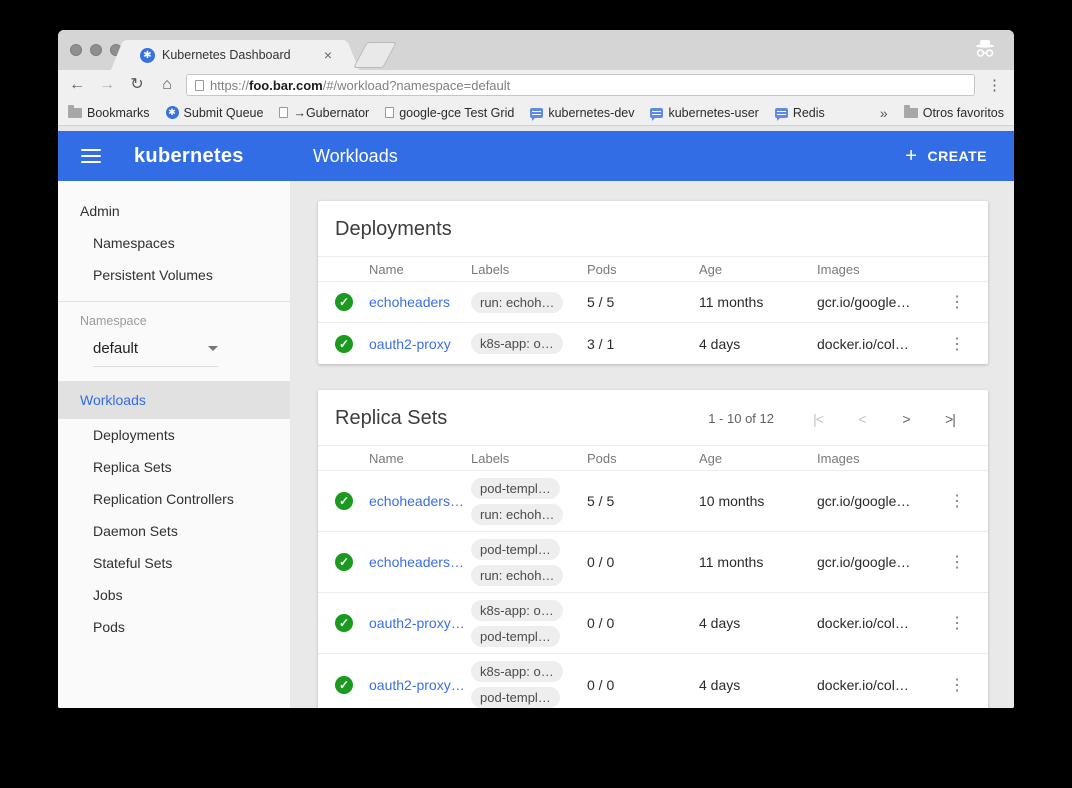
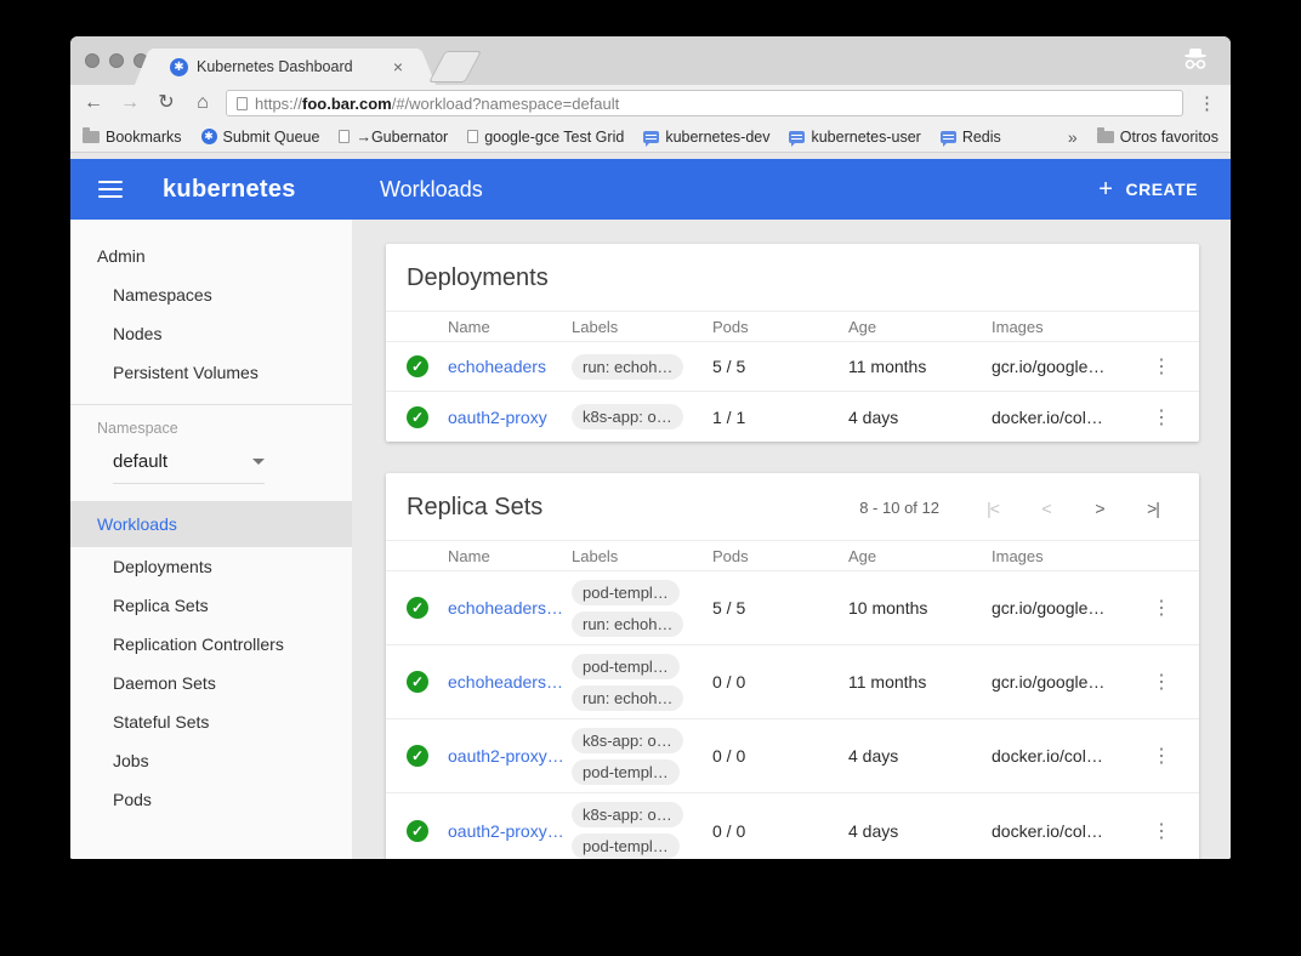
  ✱
  Kubernetes Dashboard
  ×
  ←
  →
  ↻
  ⌂
  https://foo.bar.com/#/workload?namespace=default
  ⋮
  Bookmarks
  ✱
  Submit Queue
  →Gubernator
  google-gce Test Grid
  kubernetes-dev
  kubernetes-user
  Redis
  »
  Otros favoritos
  kubernetes
  Workloads
  +
  CREATE
  Admin
  Namespaces
+ Nodes
  Persistent Volumes
  Namespace
  default
  Workloads
  Deployments
  Replica Sets
  Replication Controllers
  Daemon Sets
  Stateful Sets
  Jobs
  Pods
  Deployments
  Name
  Labels
  Pods
  Age
  Images
  ✓
  echoheaders
  run: echoh…
  5 / 5
  11 months
  gcr.io/google…
  ⋮
  ✓
  oauth2-proxy
  k8s-app: o…
- 3 / 1
+ 1 / 1
  4 days
  docker.io/col…
  ⋮
  Replica Sets
- 1 - 10 of 12
+ 8 - 10 of 12
  |<
  <
  >
  >|
  Name
  Labels
  Pods
  Age
  Images
  ✓
  echoheaders…
  pod-templ…
  run: echoh…
  5 / 5
  10 months
  gcr.io/google…
  ⋮
  ✓
  echoheaders…
  pod-templ…
  run: echoh…
  0 / 0
  11 months
  gcr.io/google…
  ⋮
  ✓
  oauth2-proxy…
  k8s-app: o…
  pod-templ…
  0 / 0
  4 days
  docker.io/col…
  ⋮
  ✓
  oauth2-proxy…
  k8s-app: o…
  pod-templ…
  0 / 0
  4 days
  docker.io/col…
  ⋮
